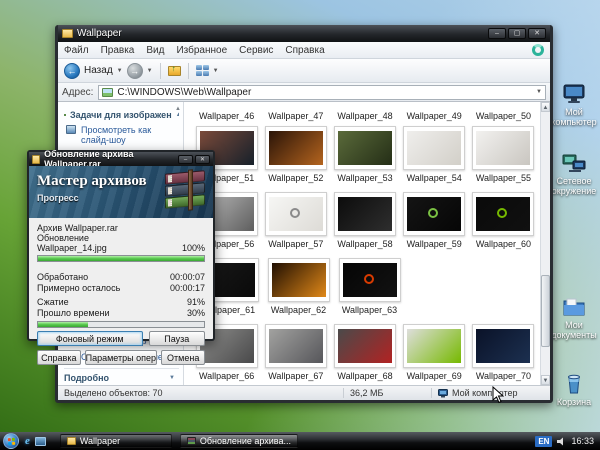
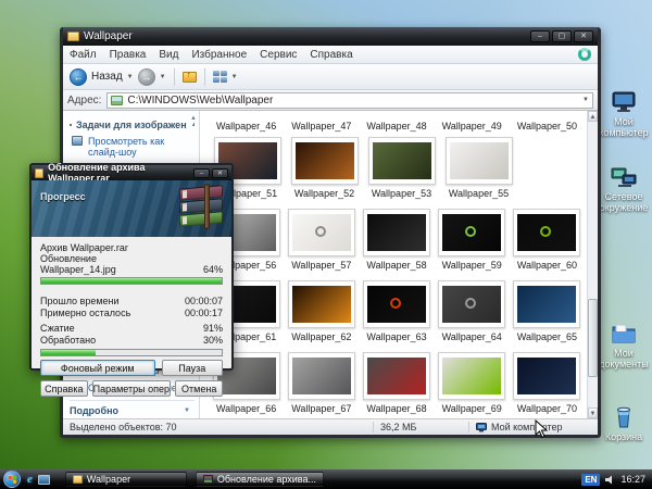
  Мой компьютер
  Сетевое окружение
  Мои документы
  Корзина
  Wallpaper
  Файл
  Правка
  Вид
  Избранное
  Сервис
  Справка
  ←
  Назад
  →
  Адрес:
  C:\WINDOWS\Web\Wallpaper
  Задачи для изображен
  Просмотреть как слайд-шоу
  Подробно
  Wallpaper_46
  Wallpaper_47
  Wallpaper_48
  Wallpaper_49
  Wallpaper_50
  lpaper_51
  Wallpaper_52
  Wallpaper_53
- Wallpaper_54
  Wallpaper_55
  lpaper_56
  Wallpaper_57
  Wallpaper_58
  Wallpaper_59
  Wallpaper_60
  lpaper_61
  Wallpaper_62
  Wallpaper_63
+ Wallpaper_64
+ Wallpaper_65
  Wallpaper_66
  Wallpaper_67
  Wallpaper_68
  Wallpaper_69
  Wallpaper_70
  Выделено объектов: 70
  36,2 МБ
  Мой комптер
  Обновление архива Wallpaper.rar
- Мастер архивов
  Прогресс
  Архив Wallpaper.rar
  Обновление
  Wallpaper_14.jpg
- 100%
+ 64%
- Обработано
+ Прошло времени
  00:00:07
  Примерно осталось
  00:00:17
  Сжатие
  91%
- Прошло времени
+ Обработано
  30%
  Фоновый режим
  Пауза
  Справка
  Отмена
  e
  Wallpaper
  Обновление архива...
  EN
- 16:33
+ 16:27
